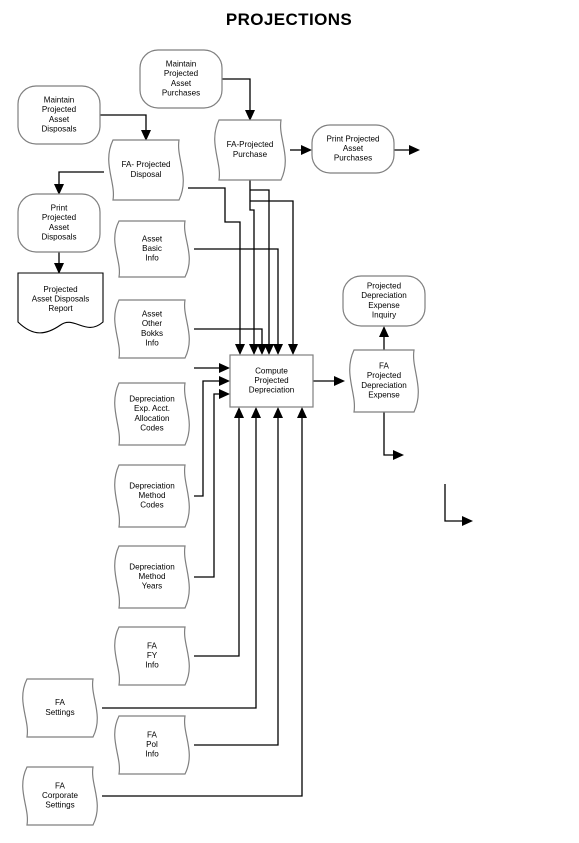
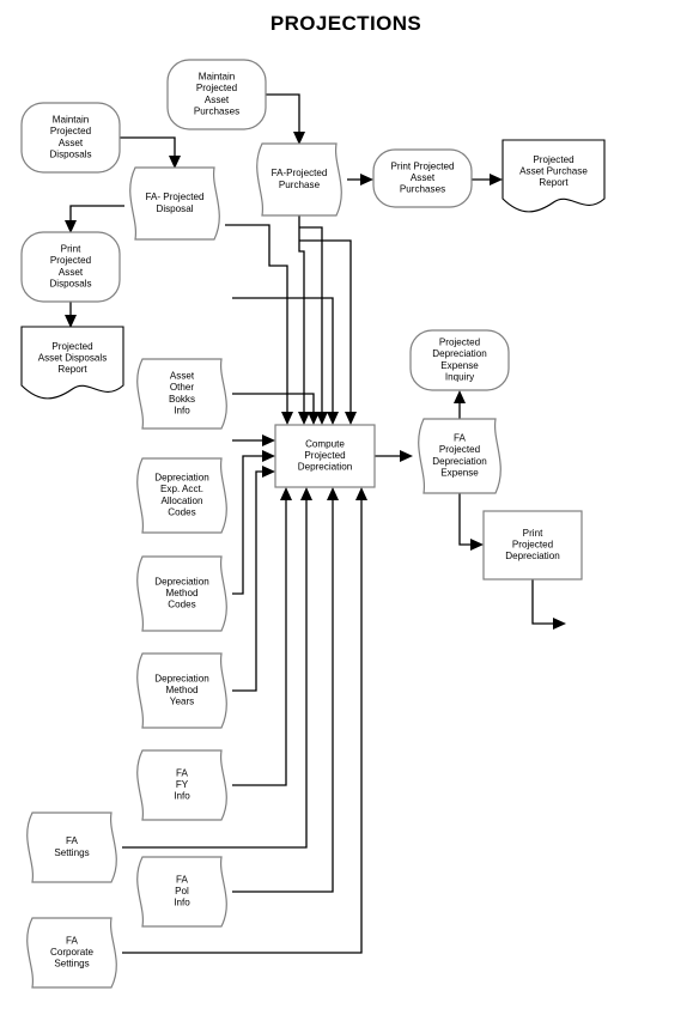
  PROJECTIONS
  Maintain Projected Asset Disposals
  Maintain Projected Asset Purchases
  FA- Projected Disposal
  FA-Projected Purchase
  Print Projected Asset Purchases
+ Projected Asset Purchase Report
  Print Projected Asset Disposals
  Projected Asset Disposals Report
- Asset Basic Info
  Asset Other Bokks Info
  Depreciation Exp. Acct. Allocation Codes
  Depreciation Method Codes
  Depreciation Method Years
  FA FY Info
  FA Settings
  FA Pol Info
  FA Corporate Settings
  Compute Projected Depreciation
  FA Projected Depreciation Expense
  Projected Depreciation Expense Inquiry
+ Print Projected Depreciation
